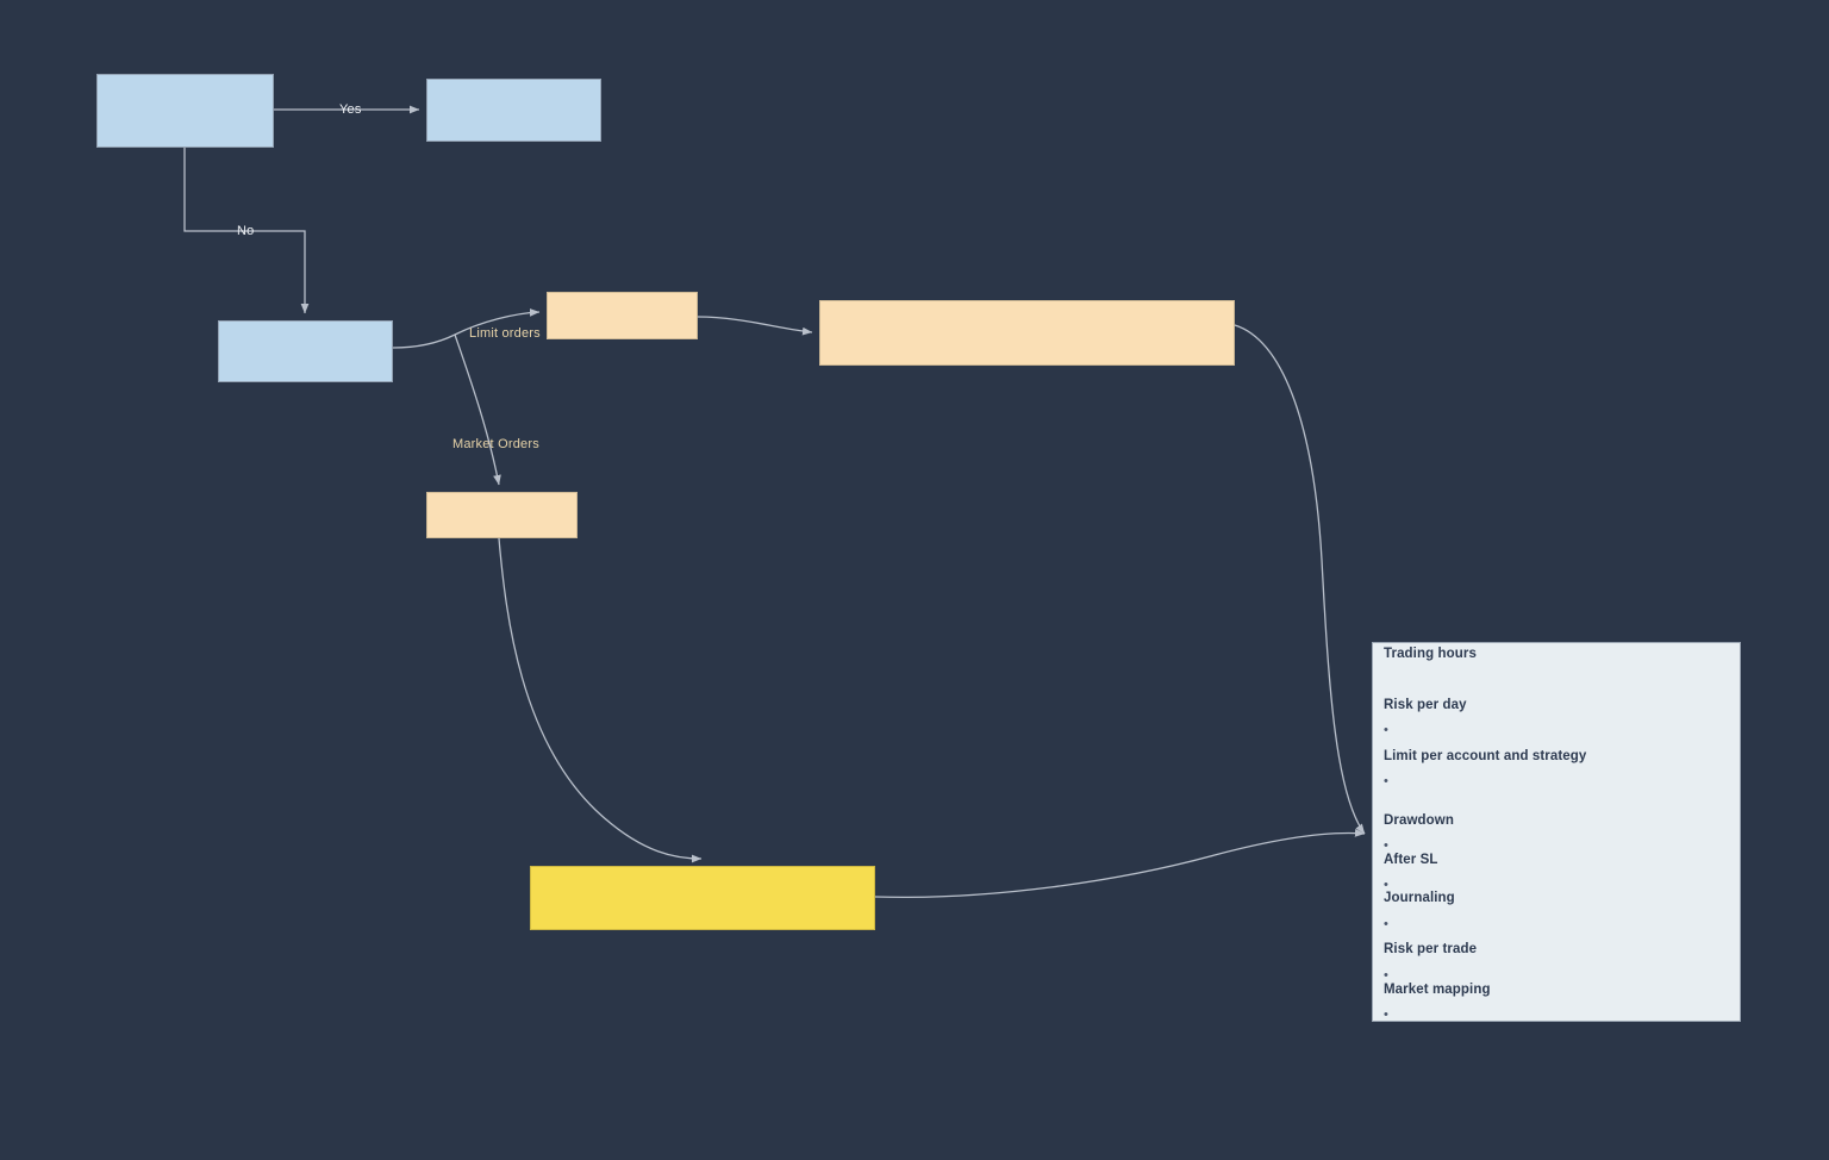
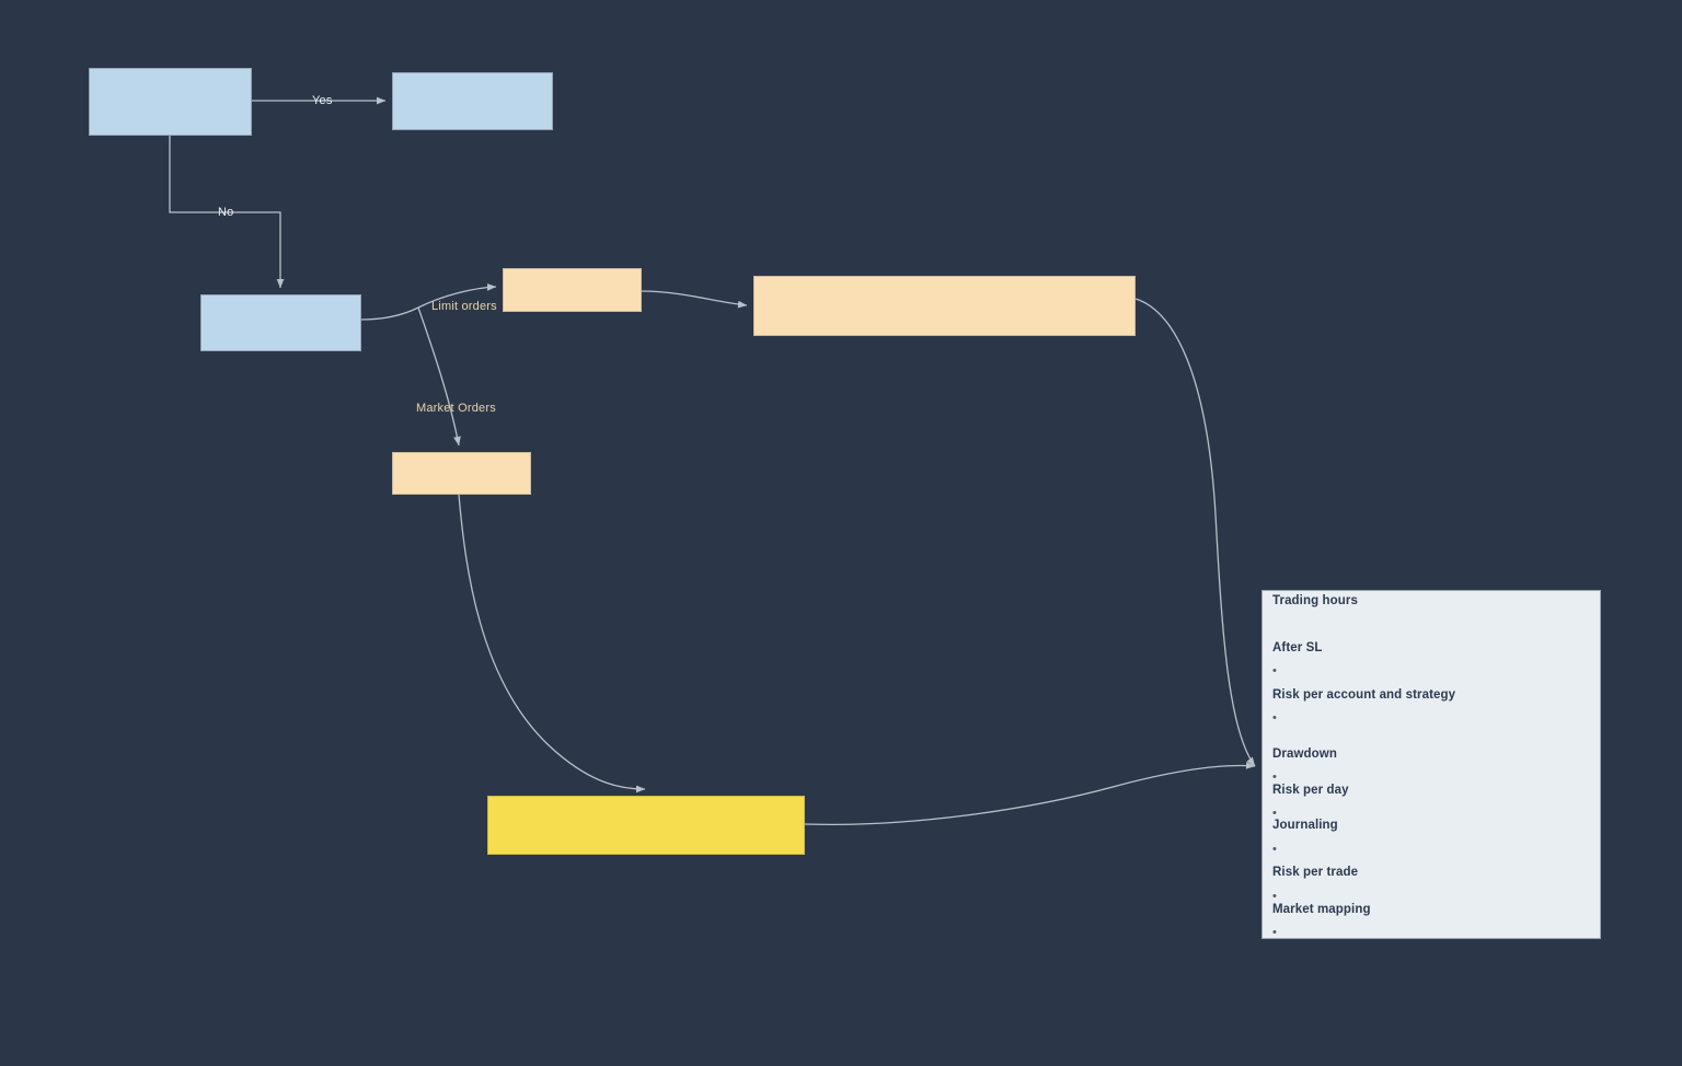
  Yes
  No
  Limit orders
  Market Orders
  Trading hours
- Risk per day
+ After SL
  •
- Limit per account and strategy
+ Risk per account and strategy
  •
  Drawdown
  •
- After SL
+ Risk per day
  •
  Journaling
  •
  Risk per trade
  •
  Market mapping
  •
